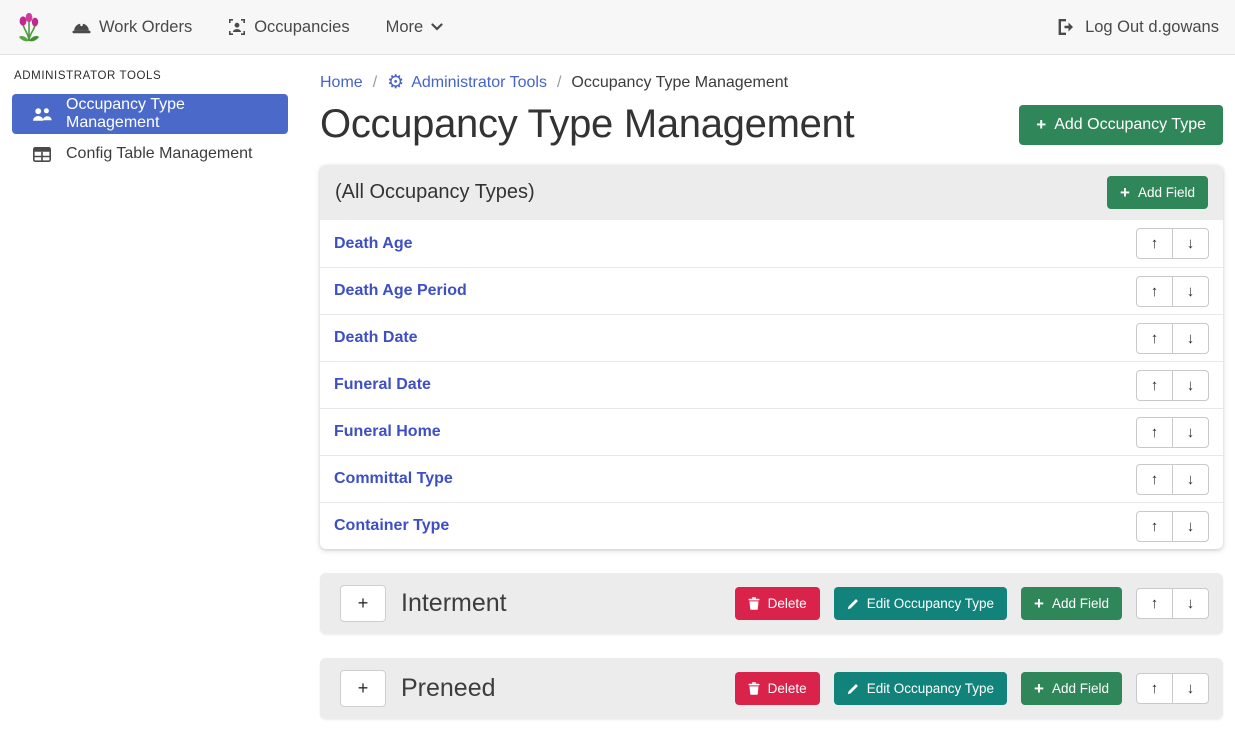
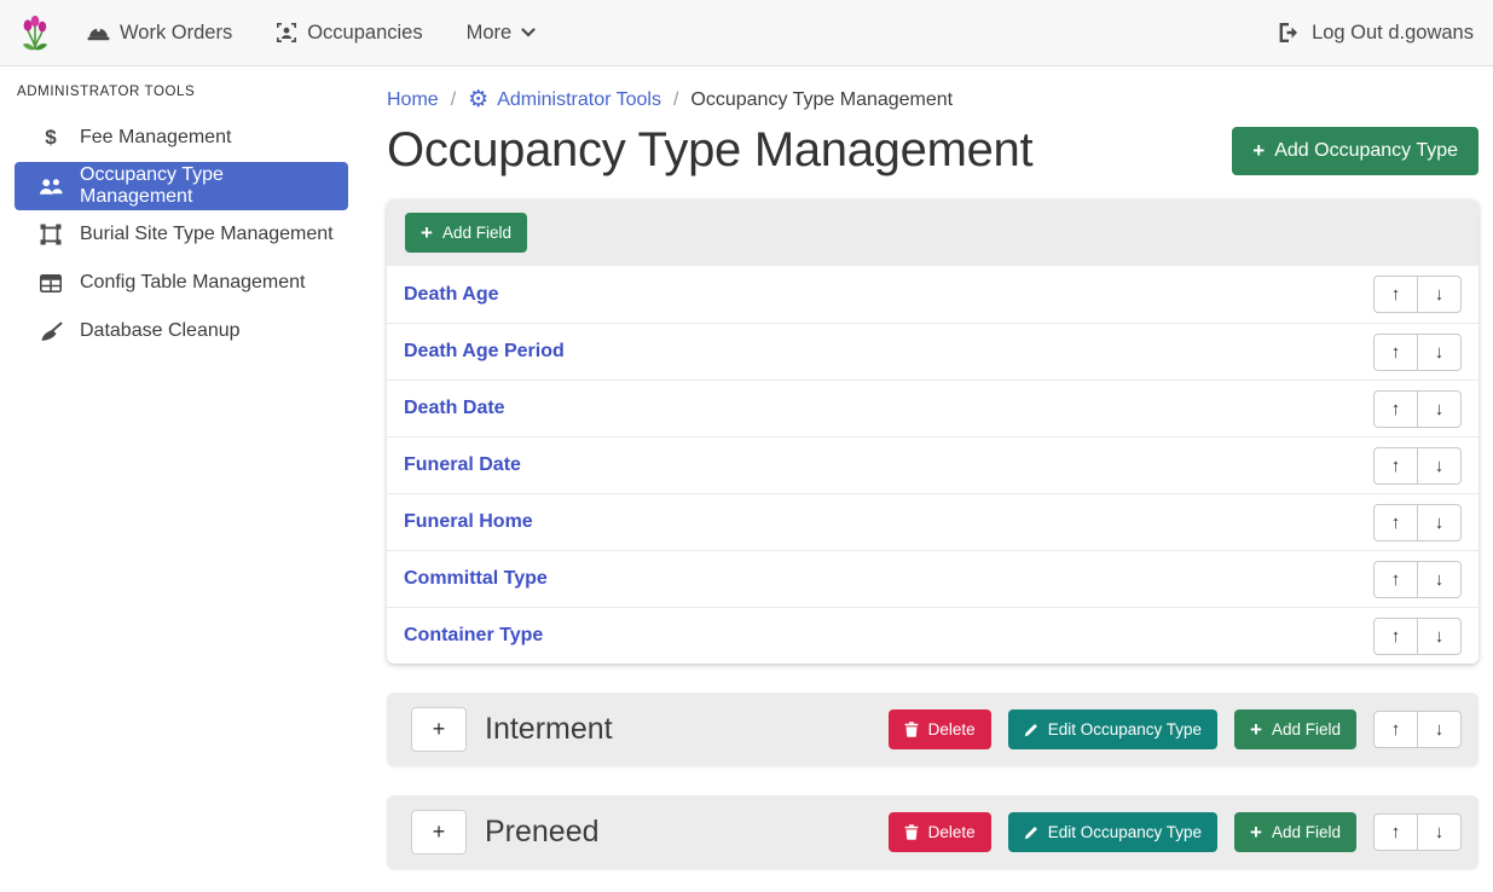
  Work Orders
  Occupancies
  More
  Log Out d.gowans
  ADMINISTRATOR TOOLS
+ $
+ Fee Management
  Occupancy Type Management
+ Burial Site Type Management
  Config Table Management
+ Database Cleanup
  Home
  /
  ⚙
  Administrator Tools
  /
  Occupancy Type Management
  Occupancy Type Management
  +
  Add Occupancy Type
- (All Occupancy Types)
  +
  Add Field
  Death Age
  ↑
  ↓
  Death Age Period
  ↑
  ↓
  Death Date
  ↑
  ↓
  Funeral Date
  ↑
  ↓
  Funeral Home
  ↑
  ↓
  Committal Type
  ↑
  ↓
  Container Type
  ↑
  ↓
  +
  Interment
  Delete
  Edit Occupancy Type
  +
  Add Field
  ↑
  ↓
  +
  Preneed
  Delete
  Edit Occupancy Type
  +
  Add Field
  ↑
  ↓
